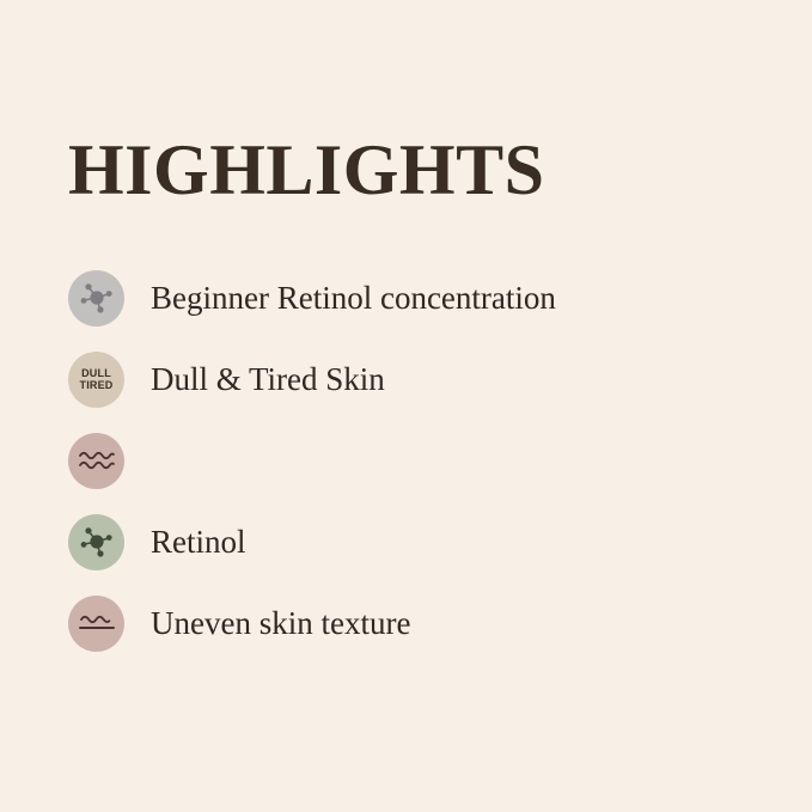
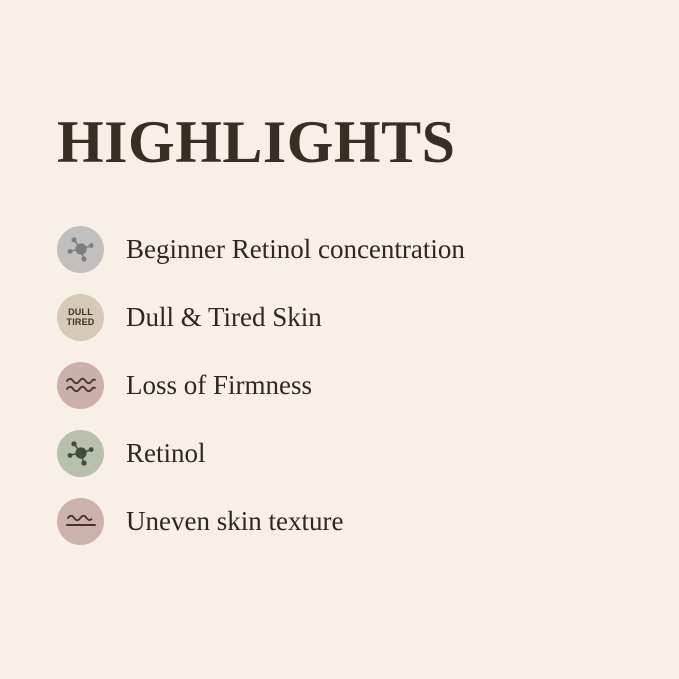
  HIGHLIGHTS
  Beginner Retinol concentration
  DULL
  TIRED
  Dull & Tired Skin
+ Loss of Firmness
  Retinol
  Uneven skin texture
